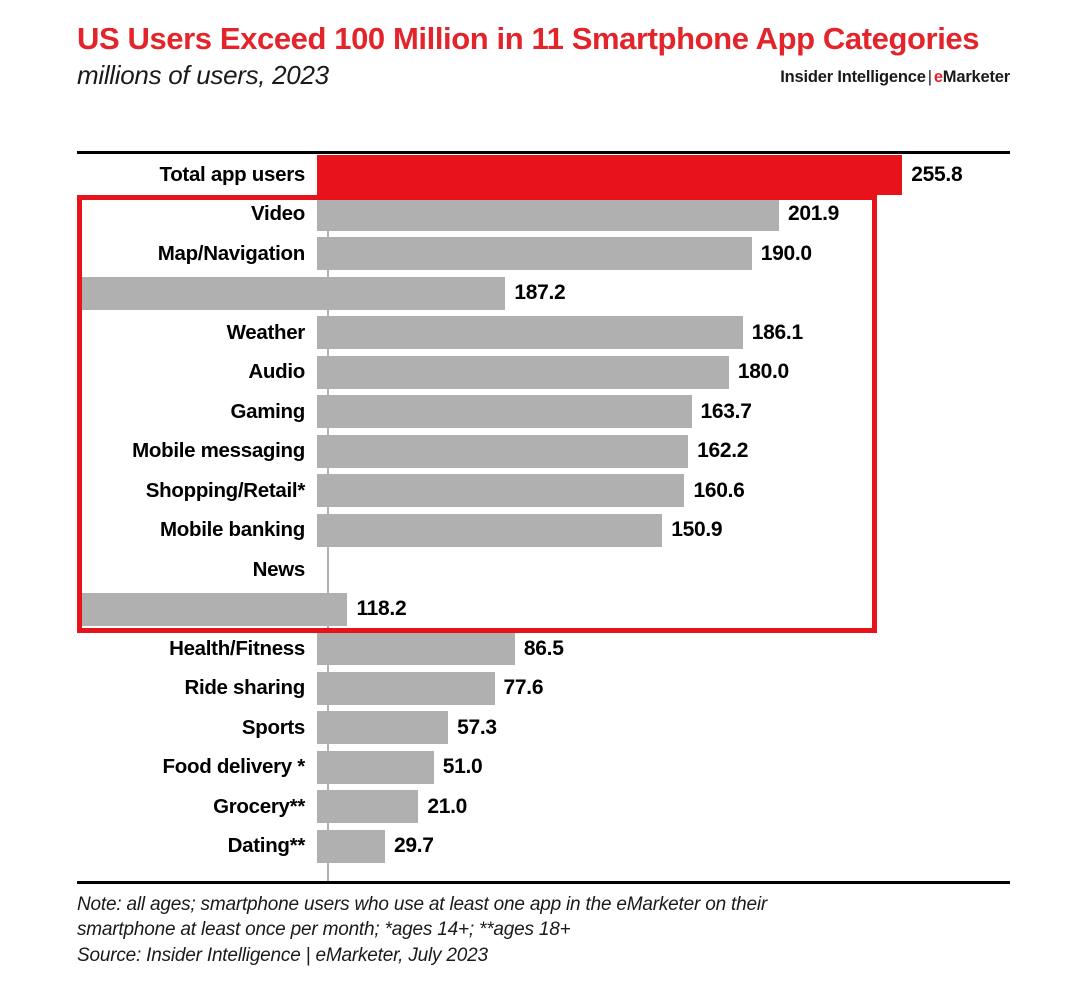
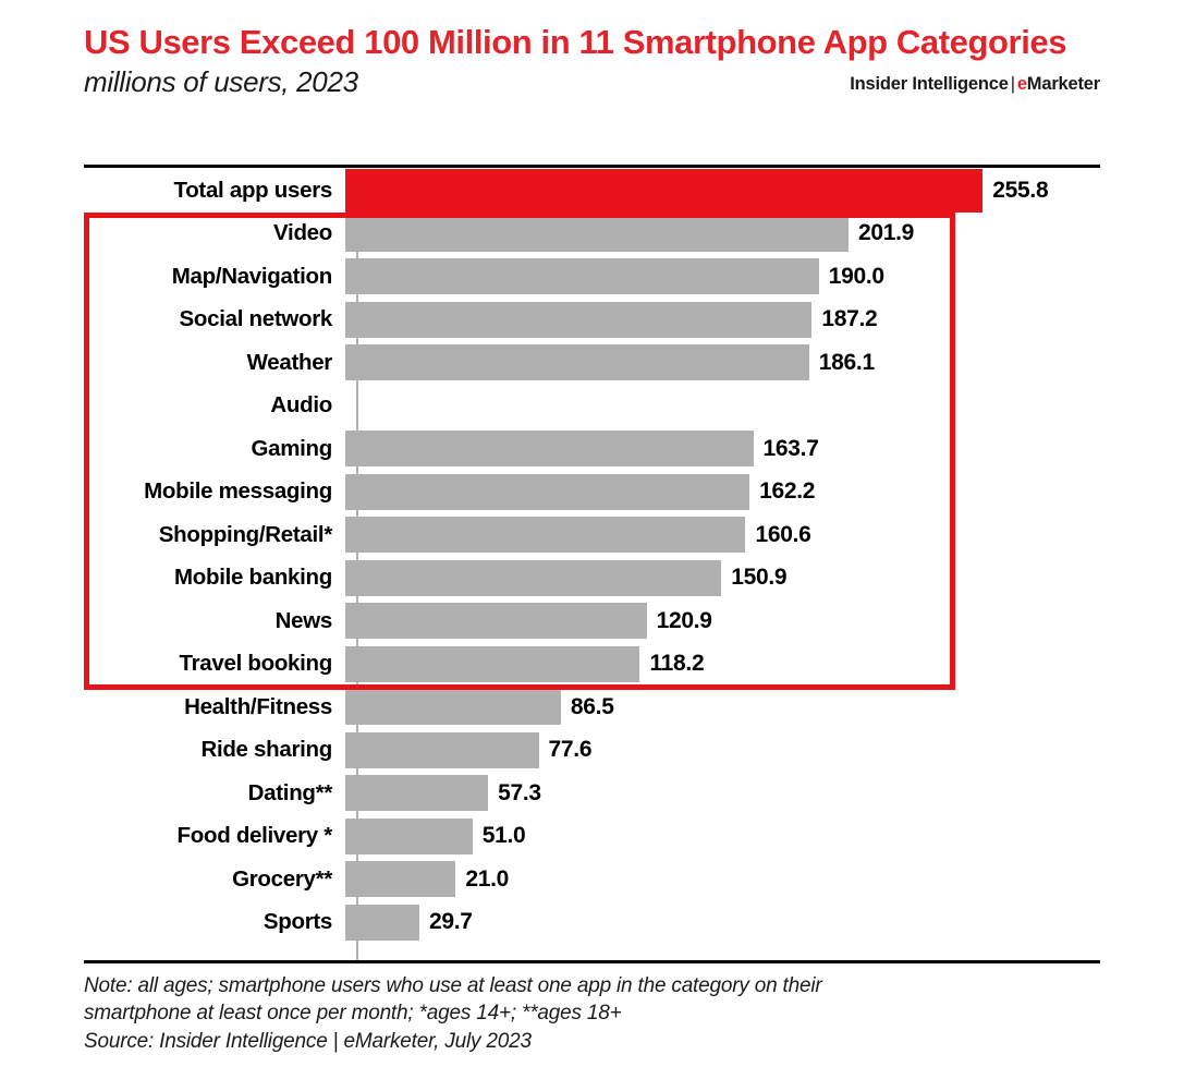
  US Users Exceed 100 Million in 11 Smartphone App Categories
  millions of users, 2023
  Insider Intelligence|eMarketer
  Total app users
  255.8
  Video
  201.9
  Map/Navigation
  190.0
+ Social network
  187.2
  Weather
  186.1
  Audio
- 180.0
  Gaming
  163.7
  Mobile messaging
  162.2
  Shopping/Retail*
  160.6
  Mobile banking
  150.9
  News
+ 120.9
+ Travel booking
  118.2
  Health/Fitness
  86.5
  Ride sharing
  77.6
- Sports
+ Dating**
  57.3
  Food delivery *
  51.0
  Grocery**
  21.0
- Dating**
+ Sports
  29.7
- Note: all ages; smartphone users who use at least one app in the eMarketer on their
+ Note: all ages; smartphone users who use at least one app in the category on their
  smartphone at least once per month; *ages 14+; **ages 18+
  Source: Insider Intelligence | eMarketer, July 2023
